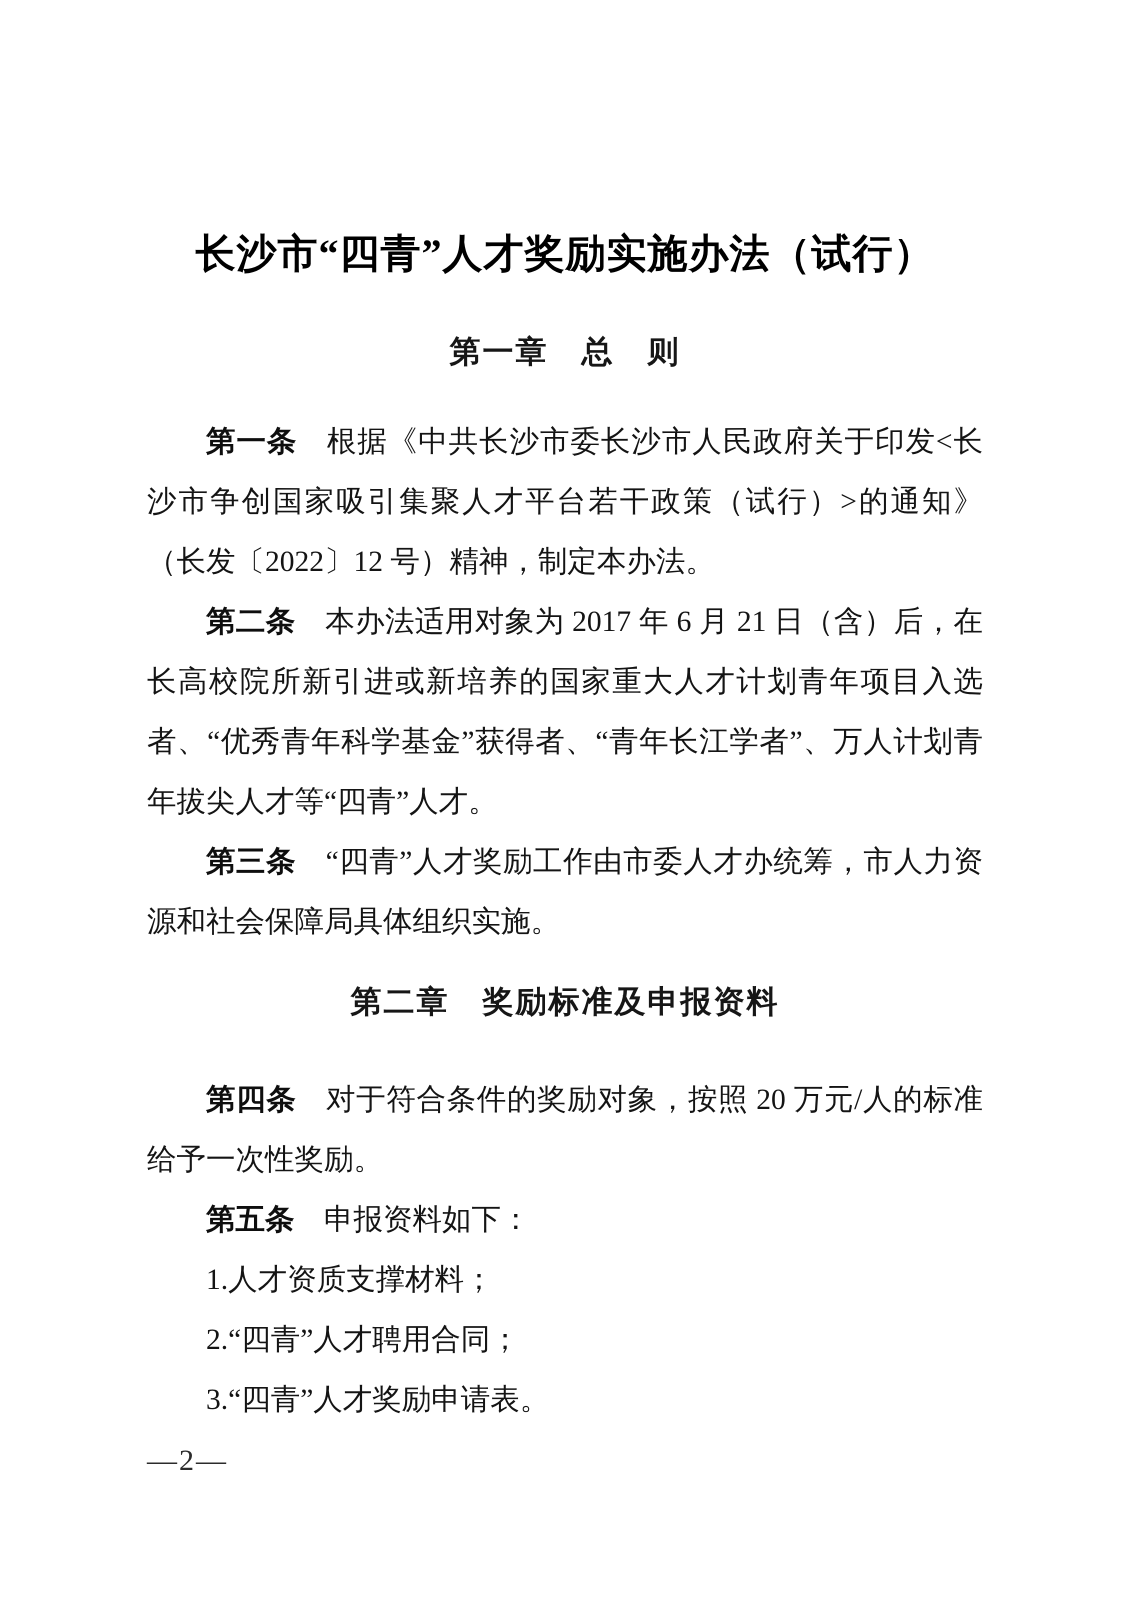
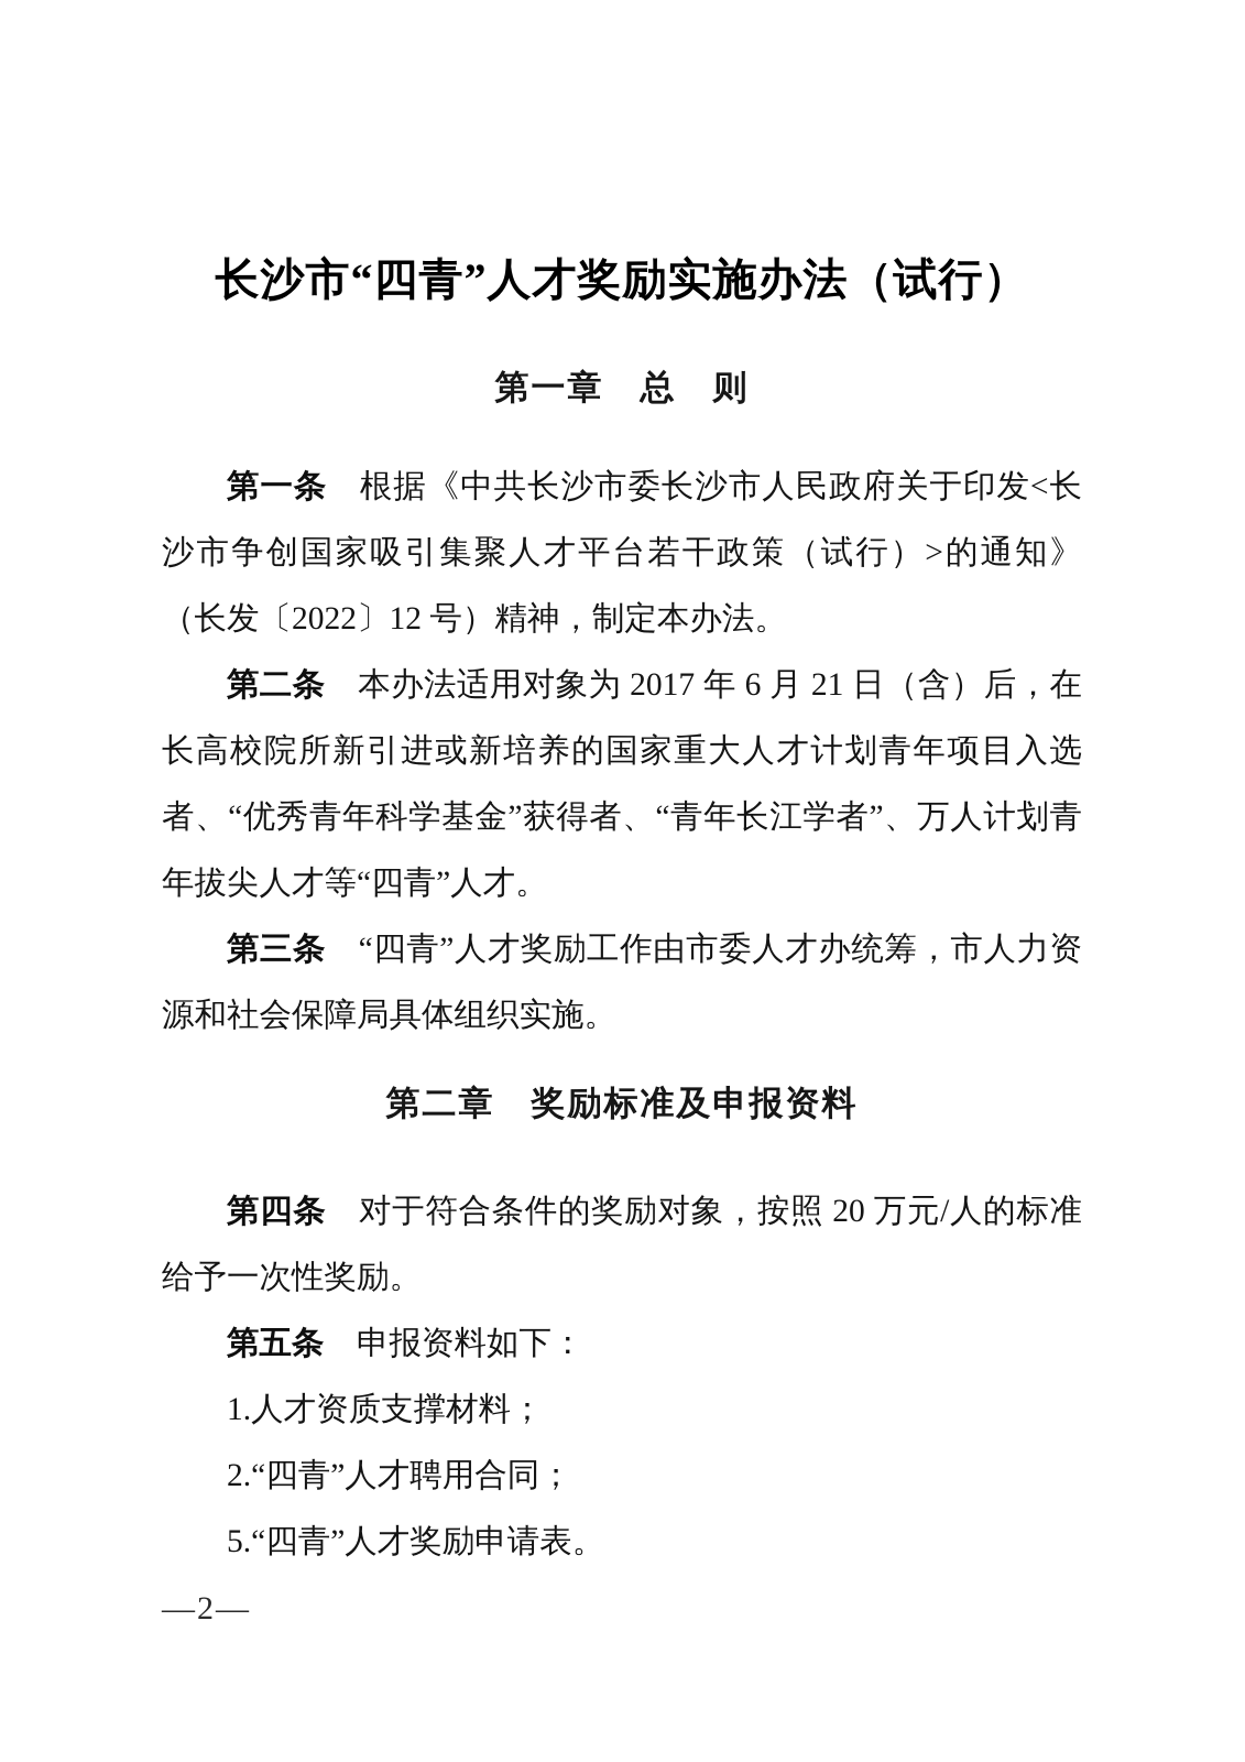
  长沙市“四青”人才奖励实施办法（试行）
  第一章 总 则
  第一条 根据《中共长沙市委长沙市人民政府关于印发<长沙市争创国家吸引集聚人才平台若干政策（试行）>的通知》（长发〔2022〕12 号）精神，制定本办法。
  第二条 本办法适用对象为 2017 年 6 月 21 日（含）后，在长高校院所新引进或新培养的国家重大人才计划青年项目入选者、“优秀青年科学基金”获得者、“青年长江学者”、万人计划青年拔尖人才等“四青”人才。
  第三条 “四青”人才奖励工作由市委人才办统筹，市人力资源和社会保障局具体组织实施。
  第二章 奖励标准及申报资料
  第四条 对于符合条件的奖励对象，按照 20 万元/人的标准给予一次性奖励。
  第五条 申报资料如下：
  1.人才资质支撑材料；
  2.“四青”人才聘用合同；
- 3.“四青”人才奖励申请表。
+ 5.“四青”人才奖励申请表。
  —2—
